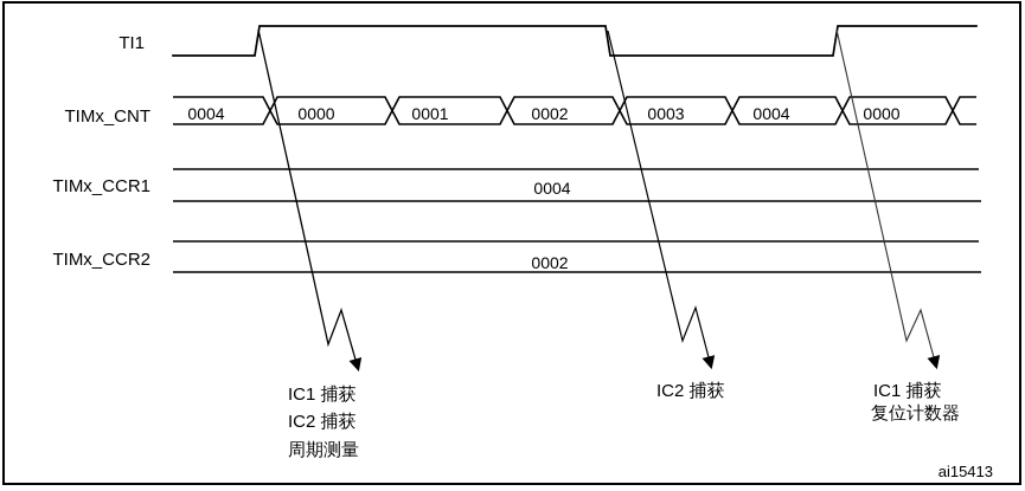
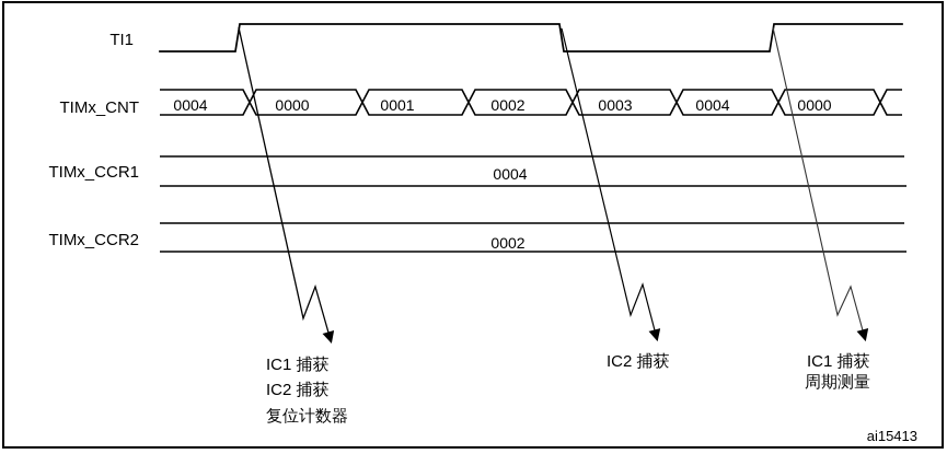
  TI1
  TIMx_CNT
  TIMx_CCR1
  TIMx_CCR2
  0004
  0000
  0001
  0002
  0003
  0004
  0000
  0004
  0002
  IC1 捕获
  IC2 捕获
- 周期测量
+ 复位计数器
  IC2 捕获
  IC1 捕获
- 复位计数器
+ 周期测量
  ai15413
